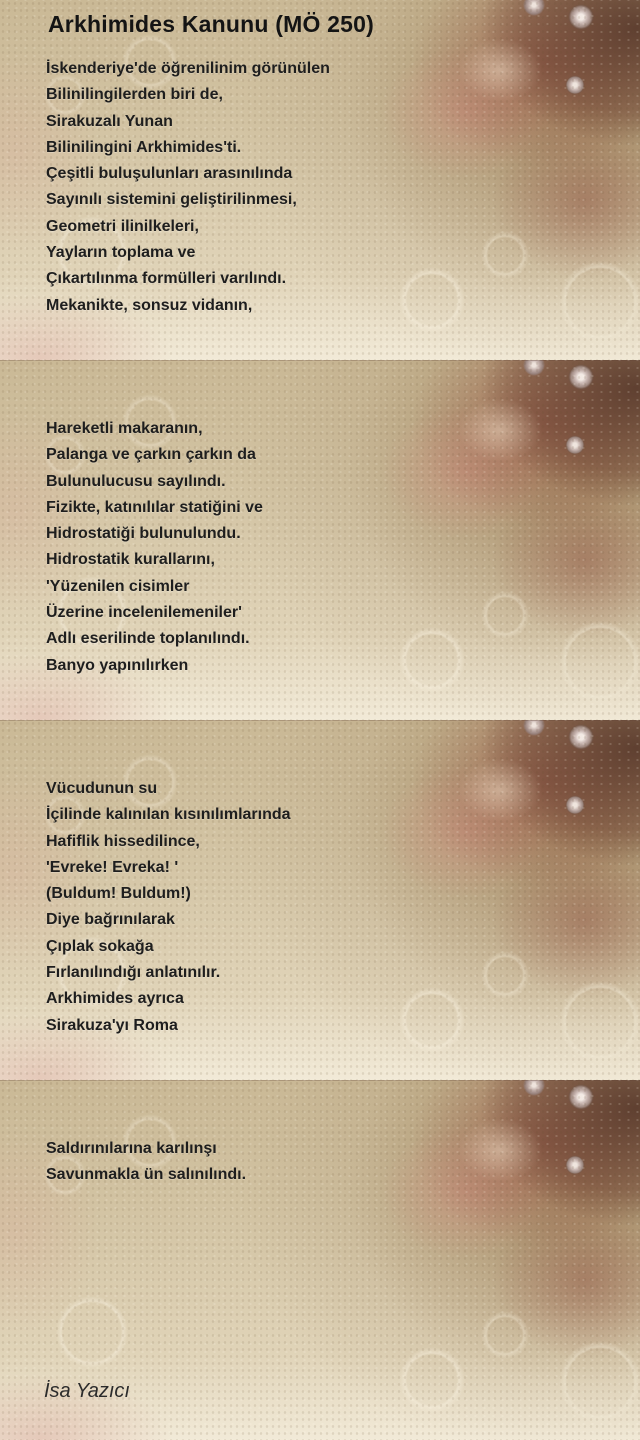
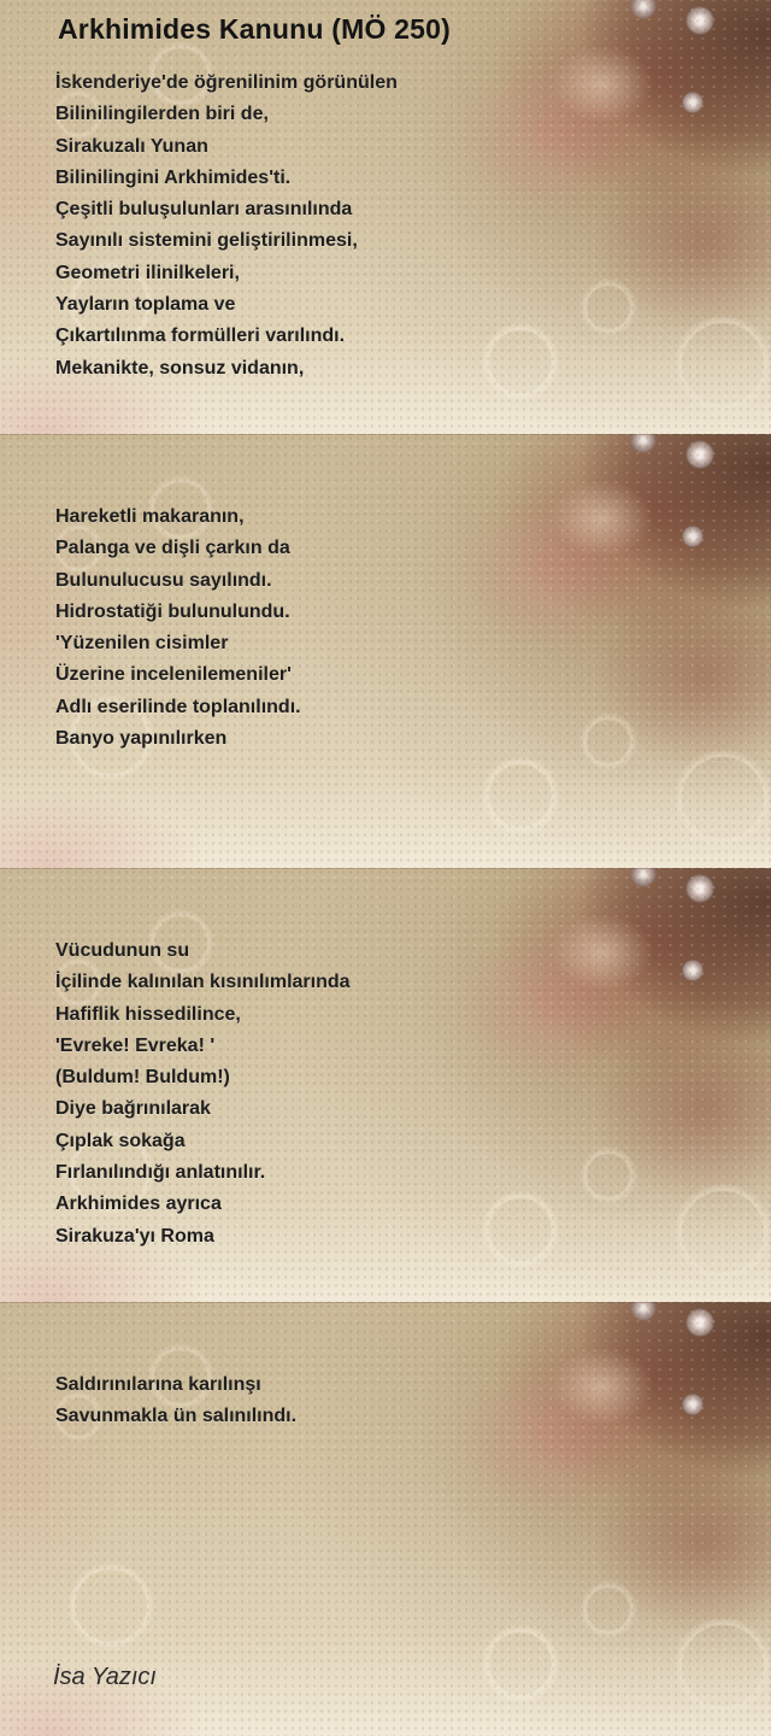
  Arkhimides Kanunu (MÖ 250)
  İskenderiye'de öğrenilinim görünülen
  Bilinilingilerden biri de,
  Sirakuzalı Yunan
  Bilinilingini Arkhimides'ti.
  Çeşitli buluşulunları arasınılında
  Sayınılı sistemini geliştirilinmesi,
  Geometri ilinilkeleri,
  Yayların toplama ve
  Çıkartılınma formülleri varılındı.
  Mekanikte, sonsuz vidanın,
  Hareketli makaranın,
- Palanga ve çarkın çarkın da
+ Palanga ve dişli çarkın da
  Bulunulucusu sayılındı.
- Fizikte, katınılılar statiğini ve
  Hidrostatiği bulunulundu.
- Hidrostatik kurallarını,
  'Yüzenilen cisimler
  Üzerine incelenilemeniler'
  Adlı eserilinde toplanılındı.
  Banyo yapınılırken
  Vücudunun su
  İçilinde kalınılan kısınılımlarında
  Hafiflik hissedilince,
  'Evreke! Evreka! '
  (Buldum! Buldum!)
  Diye bağrınılarak
  Çıplak sokağa
  Fırlanılındığı anlatınılır.
  Arkhimides ayrıca
  Sirakuza'yı Roma
  Saldırınılarına karılınşı
  Savunmakla ün salınılındı.
  İsa Yazıcı
